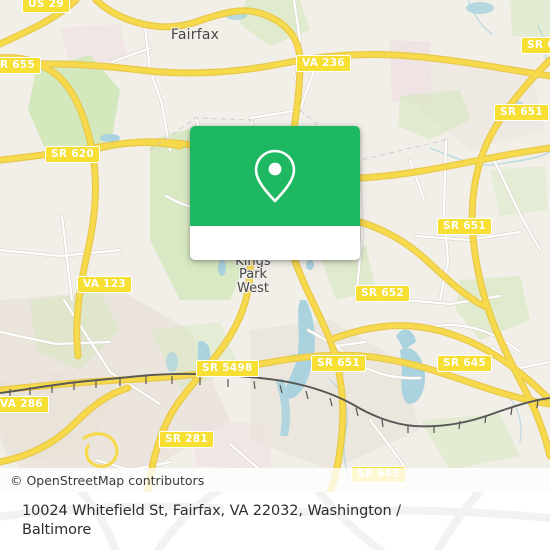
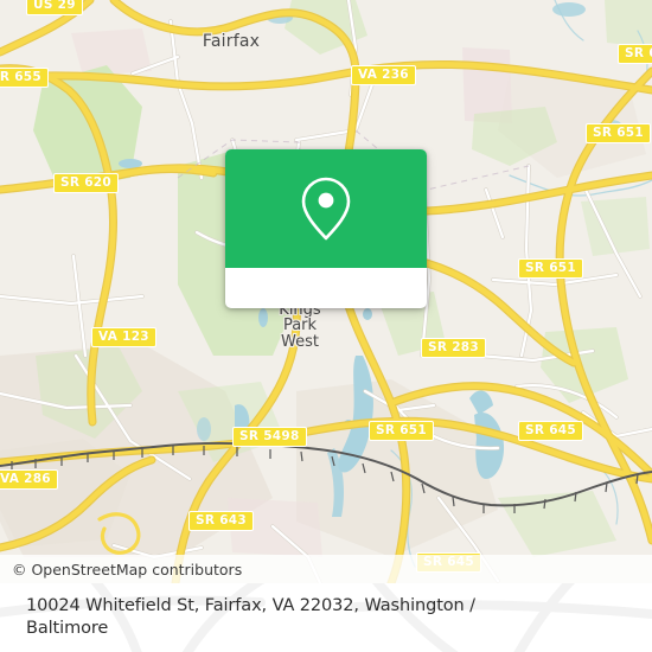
  Fairfax
  Kings
  Park
  West
  US 29
  R 655
  VA 236
  SR 651
  SR 620
  SR 651
  VA 123
- SR 652
+ SR 283
  SR 5498
  SR 651
  SR 645
  VA 286
- SR 281
+ SR 643
  SR 645
  © OpenStreetMap contributors
  10024 Whitefield St, Fairfax, VA 22032, Washington / Baltimore
